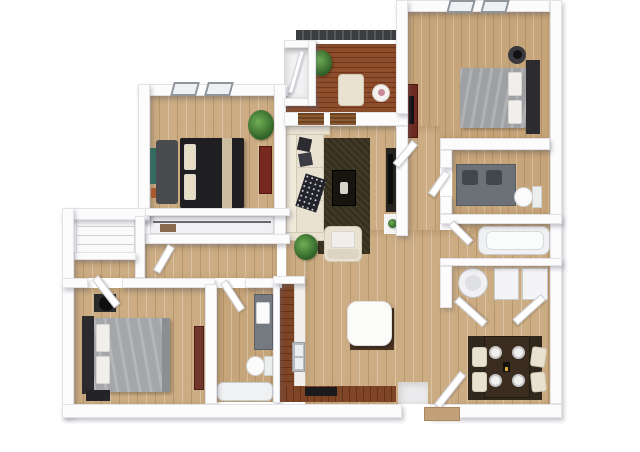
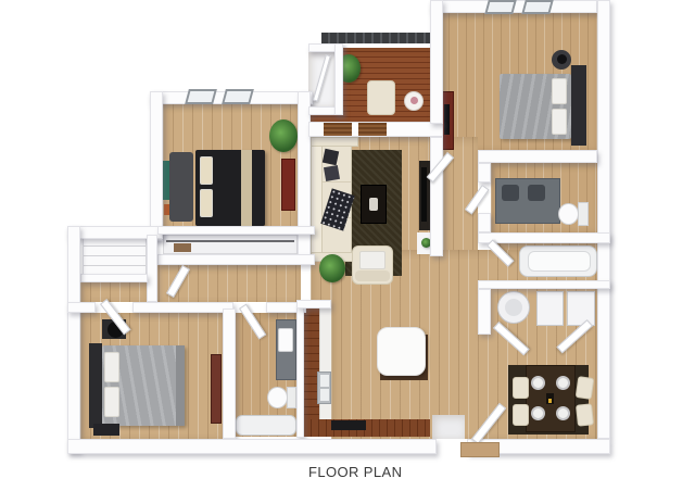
+ FLOOR PLAN
